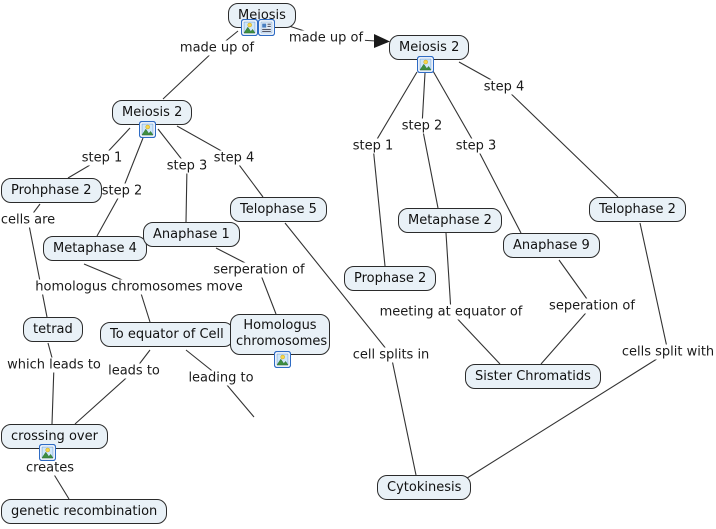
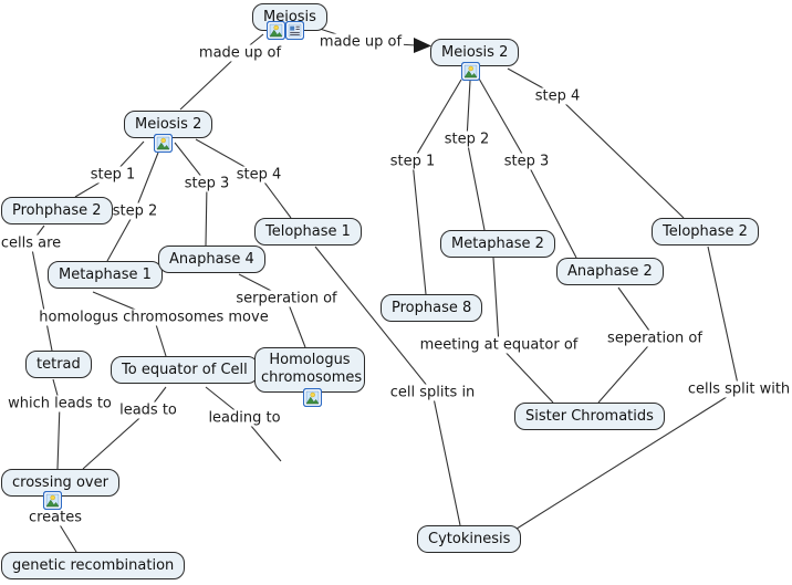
  made up of
  made up of
  step 1
  step 2
  step 3
  step 4
  cells are
  homologus chromosomes move
  serperation of
  cell splits in
  which leads to
  leads to
  leading to
  creates
  step 1
  step 2
  step 3
  step 4
  meeting at equator of
  seperation of
  cells split with
  Meiosis
  Meiosis 2
  Meiosis 2
  Prohphase 2
- Metaphase 4
+ Metaphase 1
- Anaphase 1
+ Anaphase 4
- Telophase 5
+ Telophase 1
  tetrad
  To equator of Cell
  Homologus chromosomes
  crossing over
  genetic recombination
- Prophase 2
+ Prophase 8
  Metaphase 2
- Anaphase 9
+ Anaphase 2
  Telophase 2
  Sister Chromatids
  Cytokinesis
